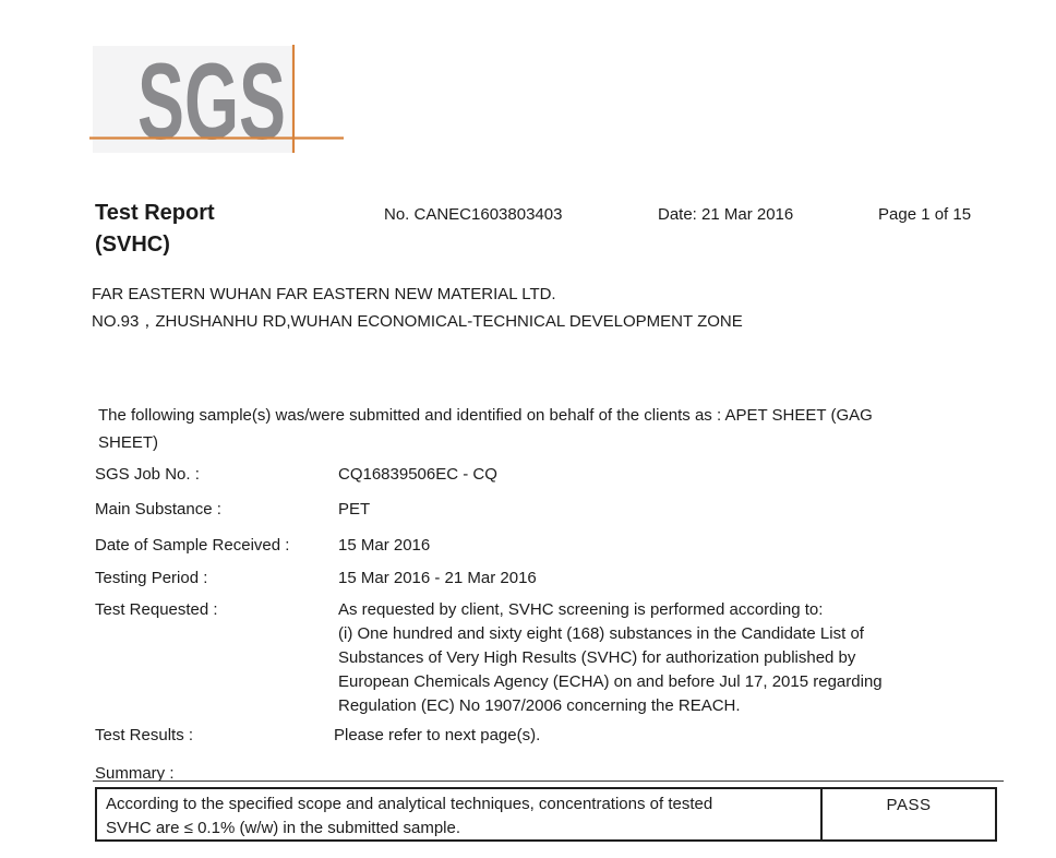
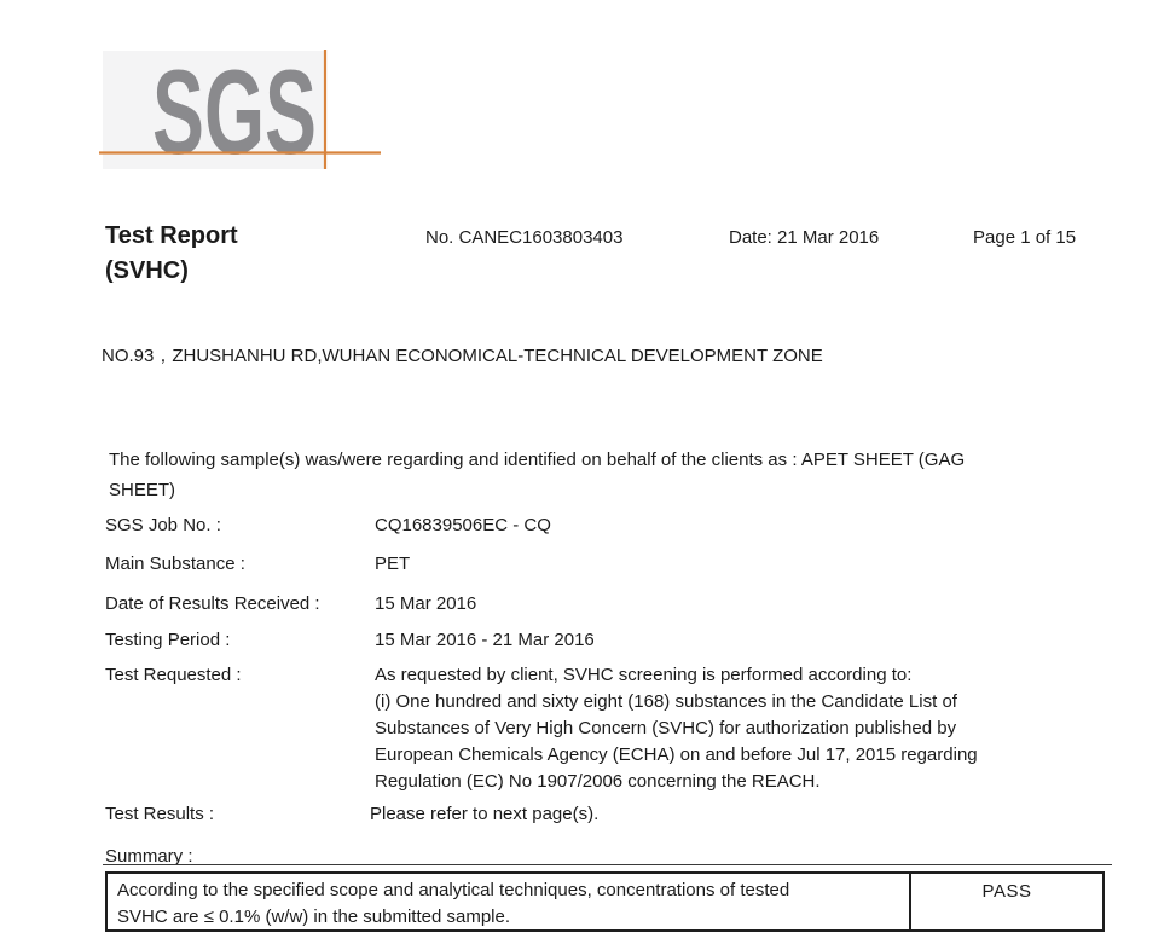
  SGS
  Test Report
  (SVHC)
  No. CANEC1603803403
  Date: 21 Mar 2016
  Page 1 of 15
- FAR EASTERN WUHAN FAR EASTERN NEW MATERIAL LTD.
  NO.93，ZHUSHANHU RD,WUHAN ECONOMICAL-TECHNICAL DEVELOPMENT ZONE
- The following sample(s) was/were submitted and identified on behalf of the clients as : APET SHEET (GAG
+ The following sample(s) was/were regarding and identified on behalf of the clients as : APET SHEET (GAG
  SHEET)
  SGS Job No. :
  CQ16839506EC - CQ
  Main Substance :
  PET
- Date of Sample Received :
+ Date of Results Received :
  15 Mar 2016
  Testing Period :
  15 Mar 2016 - 21 Mar 2016
  Test Requested :
  As requested by client, SVHC screening is performed according to:
  (i) One hundred and sixty eight (168) substances in the Candidate List of
- Substances of Very High Results (SVHC) for authorization published by
+ Substances of Very High Concern (SVHC) for authorization published by
  European Chemicals Agency (ECHA) on and before Jul 17, 2015 regarding
  Regulation (EC) No 1907/2006 concerning the REACH.
  Test Results :
  Please refer to next page(s).
  Summary :
  According to the specified scope and analytical techniques, concentrations of tested
  SVHC are ≤ 0.1% (w/w) in the submitted sample.
  PASS
